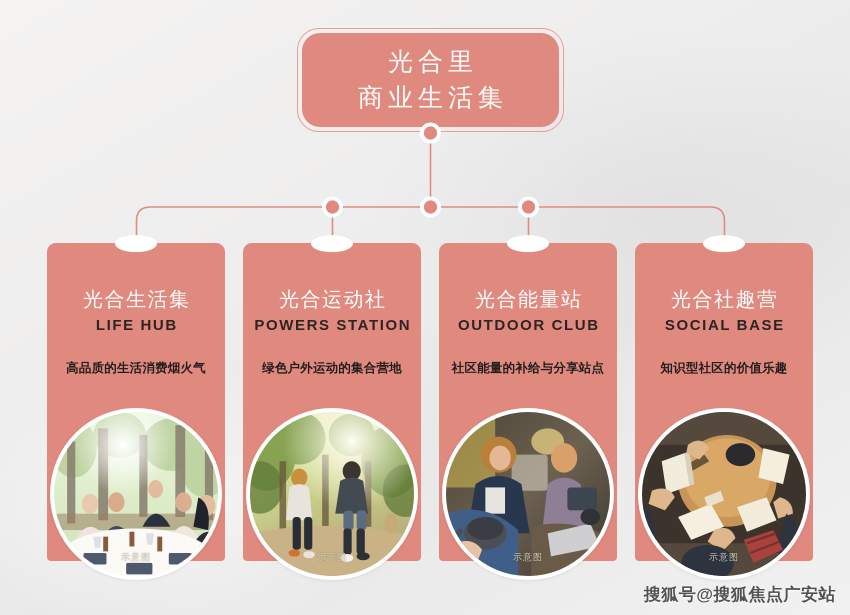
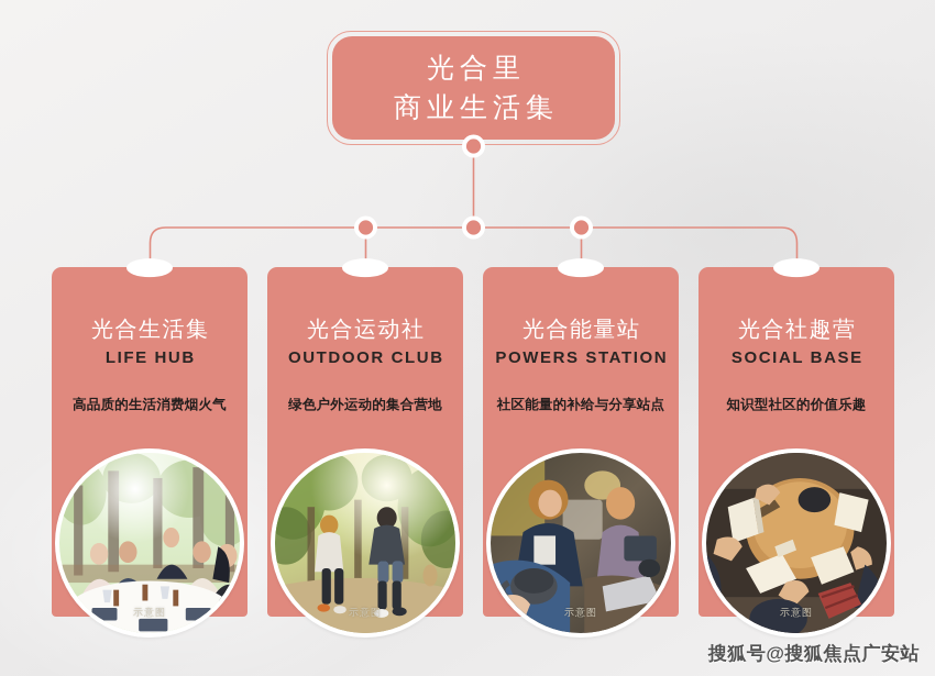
  光合里
  商业生活集
  光合生活集
  LIFE HUB
  高品质的生活消费烟火气
  示意图
  光合运动社
- POWERS STATION
+ OUTDOOR CLUB
  绿色户外运动的集合营地
  示意图
  光合能量站
- OUTDOOR CLUB
+ POWERS STATION
  社区能量的补给与分享站点
  示意图
  光合社趣营
  SOCIAL BASE
  知识型社区的价值乐趣
  示意图
  搜狐号@搜狐焦点广安站
